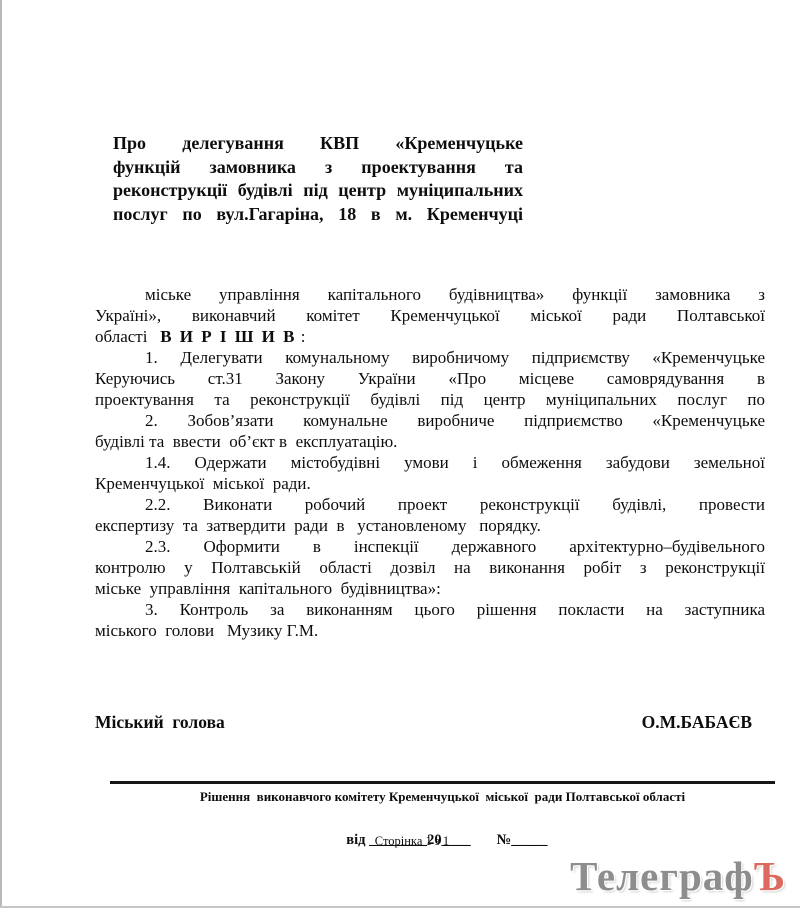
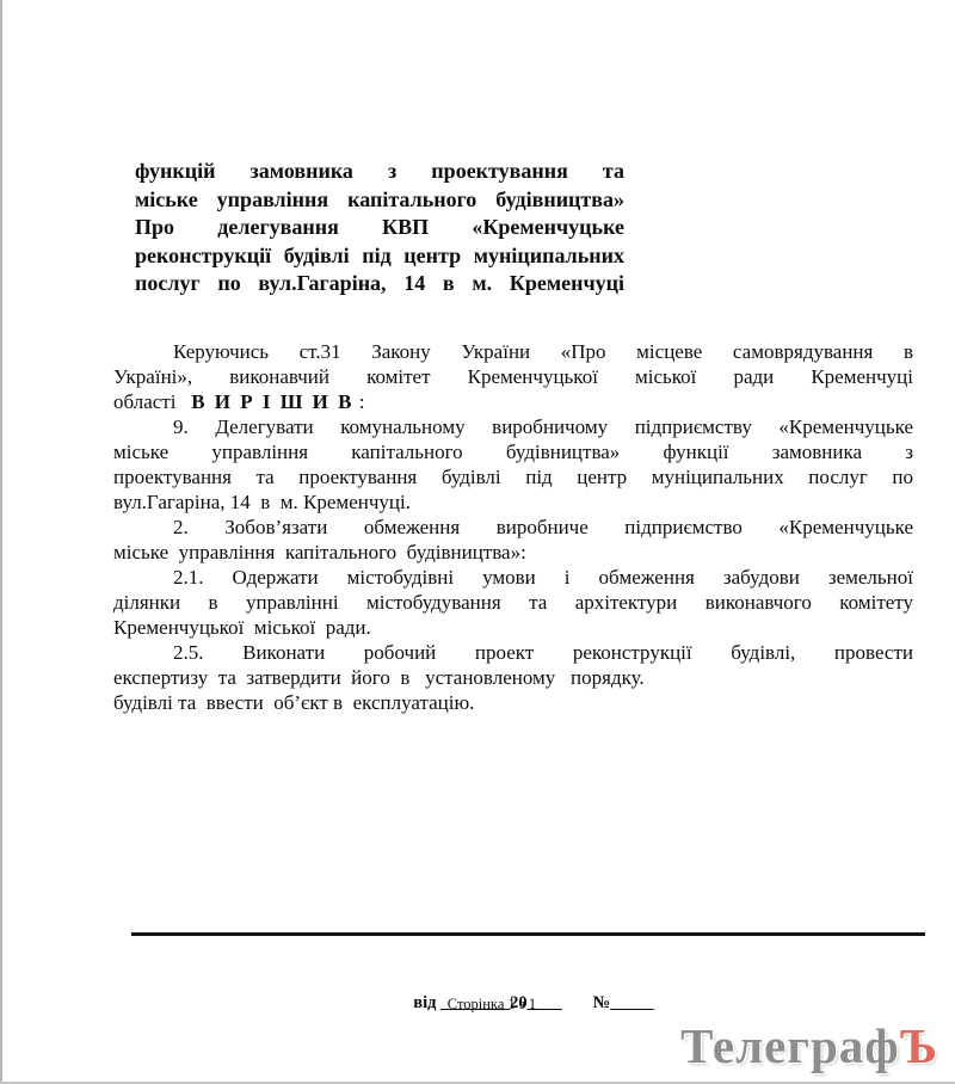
- Про делегування КВП «Кременчуцьке
+ функцій замовника з проектування та
+ міське управління капітального будівництва»
- функцій замовника з проектування та
+ Про делегування КВП «Кременчуцьке
  реконструкції будівлі під центр муніципальних
- послуг по вул.Гагаріна, 18 в м. Кременчуці
+ послуг по вул.Гагаріна, 14 в м. Кременчуці
- міське управління капітального будівництва» функції замовника з
+ Керуючись ст.31 Закону України «Про місцеве самоврядування в
- Україні», виконавчий комітет Кременчуцької міської ради Полтавської
+ Україні», виконавчий комітет Кременчуцької міської ради Кременчуці
  області В И Р І Ш И В :
- 1. Делегувати комунальному виробничому підприємству «Кременчуцьке
+ 9. Делегувати комунальному виробничому підприємству «Кременчуцьке
- Керуючись ст.31 Закону України «Про місцеве самоврядування в
+ міське управління капітального будівництва» функції замовника з
- проектування та реконструкції будівлі під центр муніципальних послуг по
+ проектування та проектування будівлі під центр муніципальних послуг по
+ вул.Гагаріна, 14 в м. Кременчуці.
- 2. Зобов’язати комунальне виробниче підприємство «Кременчуцьке
+ 2. Зобов’язати обмеження виробниче підприємство «Кременчуцьке
- будівлі та ввести об’єкт в експлуатацію.
+ міське управління капітального будівництва»:
- 1.4. Одержати містобудівні умови і обмеження забудови земельної
+ 2.1. Одержати містобудівні умови і обмеження забудови земельної
+ ділянки в управлінні містобудування та архітектури виконавчого комітету
  Кременчуцької міської ради.
- 2.2. Виконати робочий проект реконструкції будівлі, провести
+ 2.5. Виконати робочий проект реконструкції будівлі, провести
- експертизу та затвердити ради в установленому порядку.
+ експертизу та затвердити його в установленому порядку.
- 2.3. Оформити в інспекції державного архітектурно–будівельного
- контролю у Полтавській області дозвіл на виконання робіт з реконструкції
- міське управління капітального будівництва»:
+ будівлі та ввести об’єкт в експлуатацію.
- 3. Контроль за виконанням цього рішення покласти на заступника
- міського голови Музику Г.М.
- Міський голова
- О.М.БАБАЄВ
- Рішення виконавчого комітету Кременчуцької міської ради Полтавської області
  від ________20____ №_____
  Сторінка 1 з 1
  ТелеграфЪ
